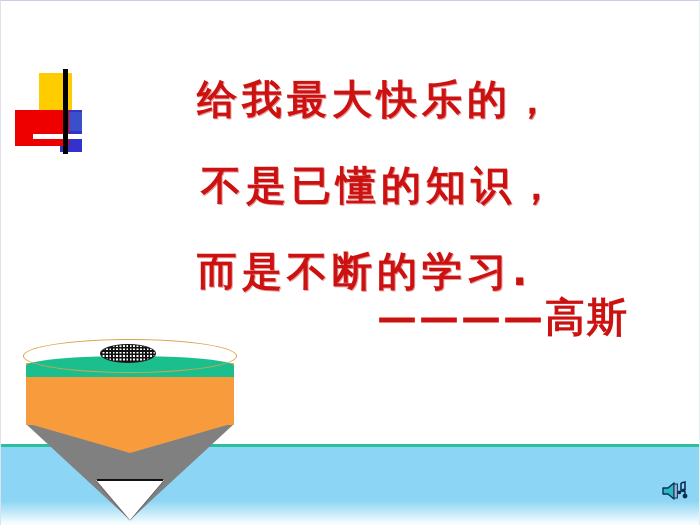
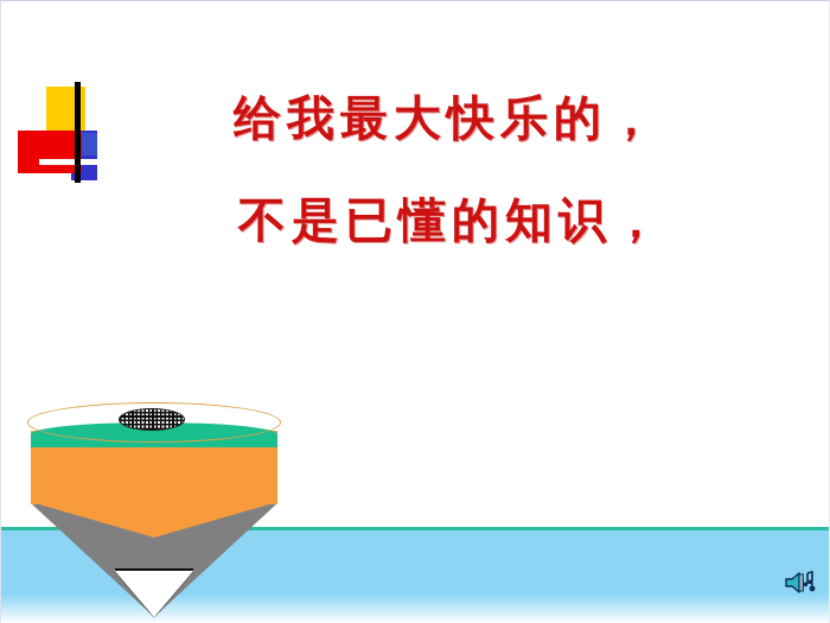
  给我最大快乐的，
  不是已懂的知识，
- 而是不断的学习.
- ————高斯
